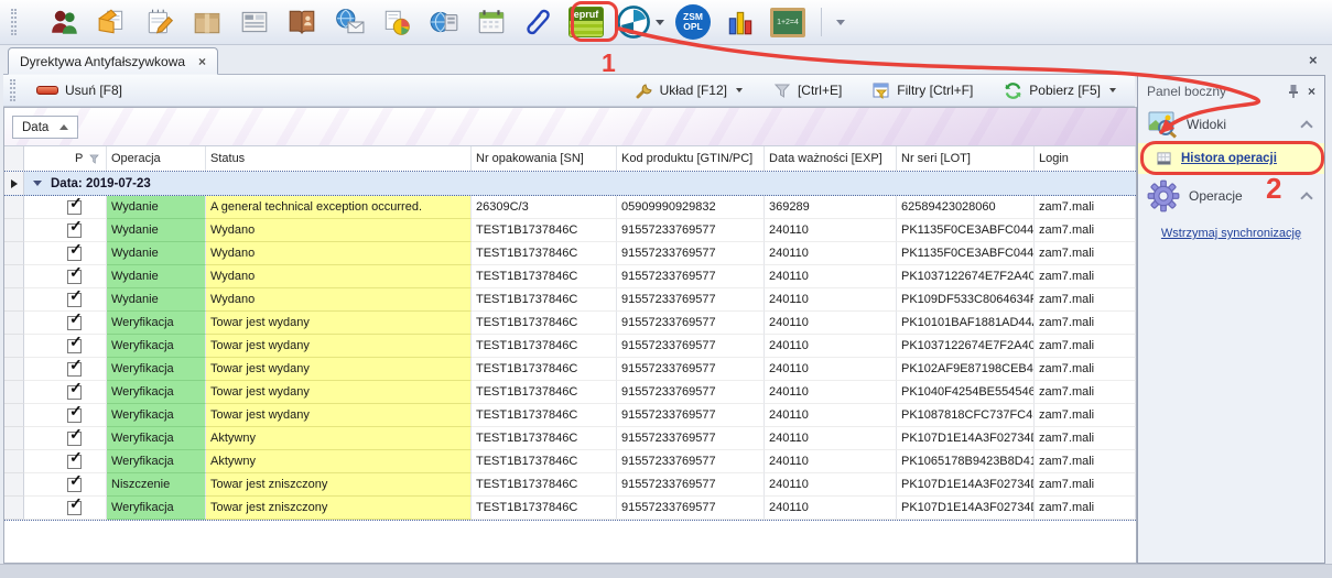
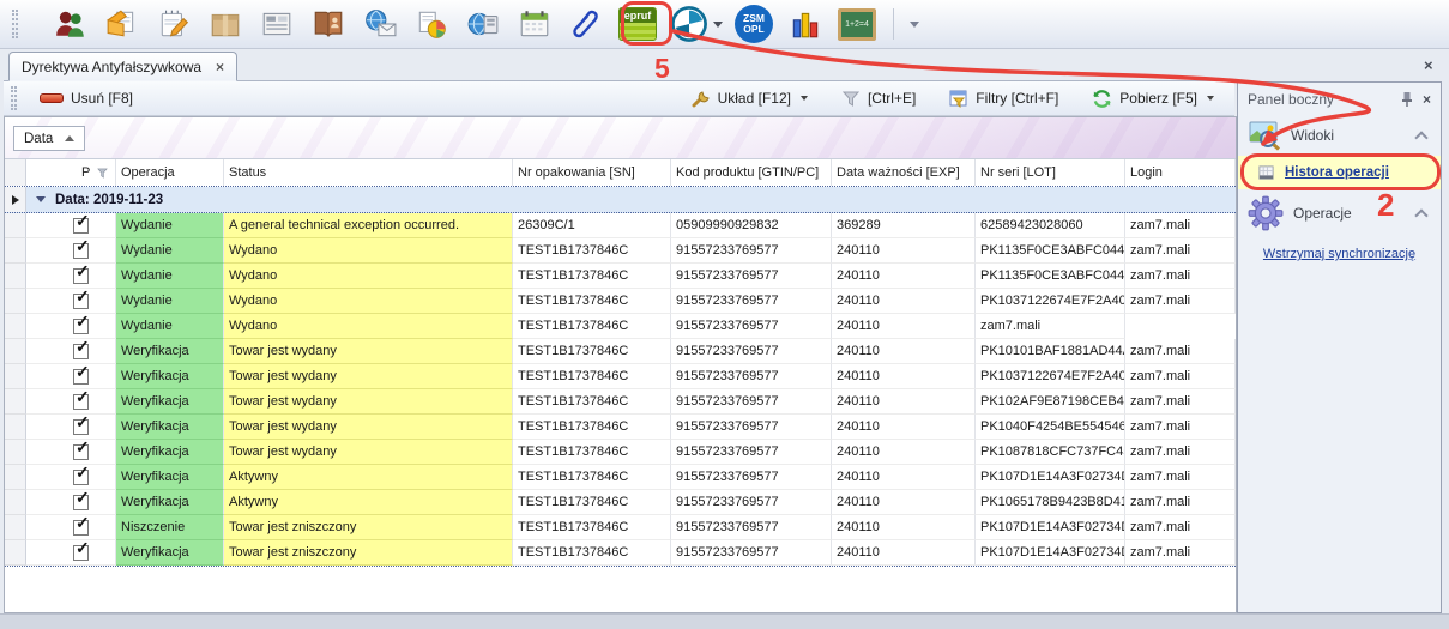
  epruf
  ZSM
  OPL
  Dyrektywa Antyfałszywkowa
  ×
  ×
  Usuń [F8]
  Układ [F12]
  [Ctrl+E]
  Filtry [Ctrl+F]
  Pobierz [F5]
  Data
  P
  Operacja
  Status
  Nr opakowania [SN]
  Kod produktu [GTIN/PC]
  Data ważności [EXP]
  Nr seri [LOT]
  Login
- Data: 2019-07-23
+ Data: 2019-11-23
  ✓
  Wydanie
  A general technical exception occurred.
- 26309C/3
+ 26309C/1
  05909990929832
  369289
  62589423028060
  zam7.mali
  ✓
  Wydanie
  Wydano
  TEST1B1737846C
  91557233769577
  240110
  PK1135F0CE3ABFC044
  zam7.mali
  ✓
  Wydanie
  Wydano
  TEST1B1737846C
  91557233769577
  240110
  PK1135F0CE3ABFC044
  zam7.mali
  ✓
  Wydanie
  Wydano
  TEST1B1737846C
  91557233769577
  240110
  PK1037122674E7F2A40
  zam7.mali
  ✓
  Wydanie
  Wydano
  TEST1B1737846C
  91557233769577
  240110
- PK109DF533C8064634F
  zam7.mali
  ✓
  Weryfikacja
  Towar jest wydany
  TEST1B1737846C
  91557233769577
  240110
  PK10101BAF1881AD44
  zam7.mali
  ✓
  Weryfikacja
  Towar jest wydany
  TEST1B1737846C
  91557233769577
  240110
  PK1037122674E7F2A40
  zam7.mali
  ✓
  Weryfikacja
  Towar jest wydany
  TEST1B1737846C
  91557233769577
  240110
  PK102AF9E87198CEB4
  zam7.mali
  ✓
  Weryfikacja
  Towar jest wydany
  TEST1B1737846C
  91557233769577
  240110
  PK1040F4254BE554546
  zam7.mali
  ✓
  Weryfikacja
  Towar jest wydany
  TEST1B1737846C
  91557233769577
  240110
  PK1087818CFC737FC4
  zam7.mali
  ✓
  Weryfikacja
  Aktywny
  TEST1B1737846C
  91557233769577
  240110
  PK107D1E14A3F02734
  zam7.mali
  ✓
  Weryfikacja
  Aktywny
  TEST1B1737846C
  91557233769577
  240110
  PK1065178B9423B8D41
  zam7.mali
  ✓
  Niszczenie
  Towar jest zniszczony
  TEST1B1737846C
  91557233769577
  240110
  PK107D1E14A3F02734
  zam7.mali
  ✓
  Weryfikacja
  Towar jest zniszczony
  TEST1B1737846C
  91557233769577
  240110
  PK107D1E14A3F02734
  zam7.mali
  Panel boczny
  ×
  Widoki
  Histora operacji
  Operacje
  Wstrzymaj synchronizację
- 1
+ 5
  2
